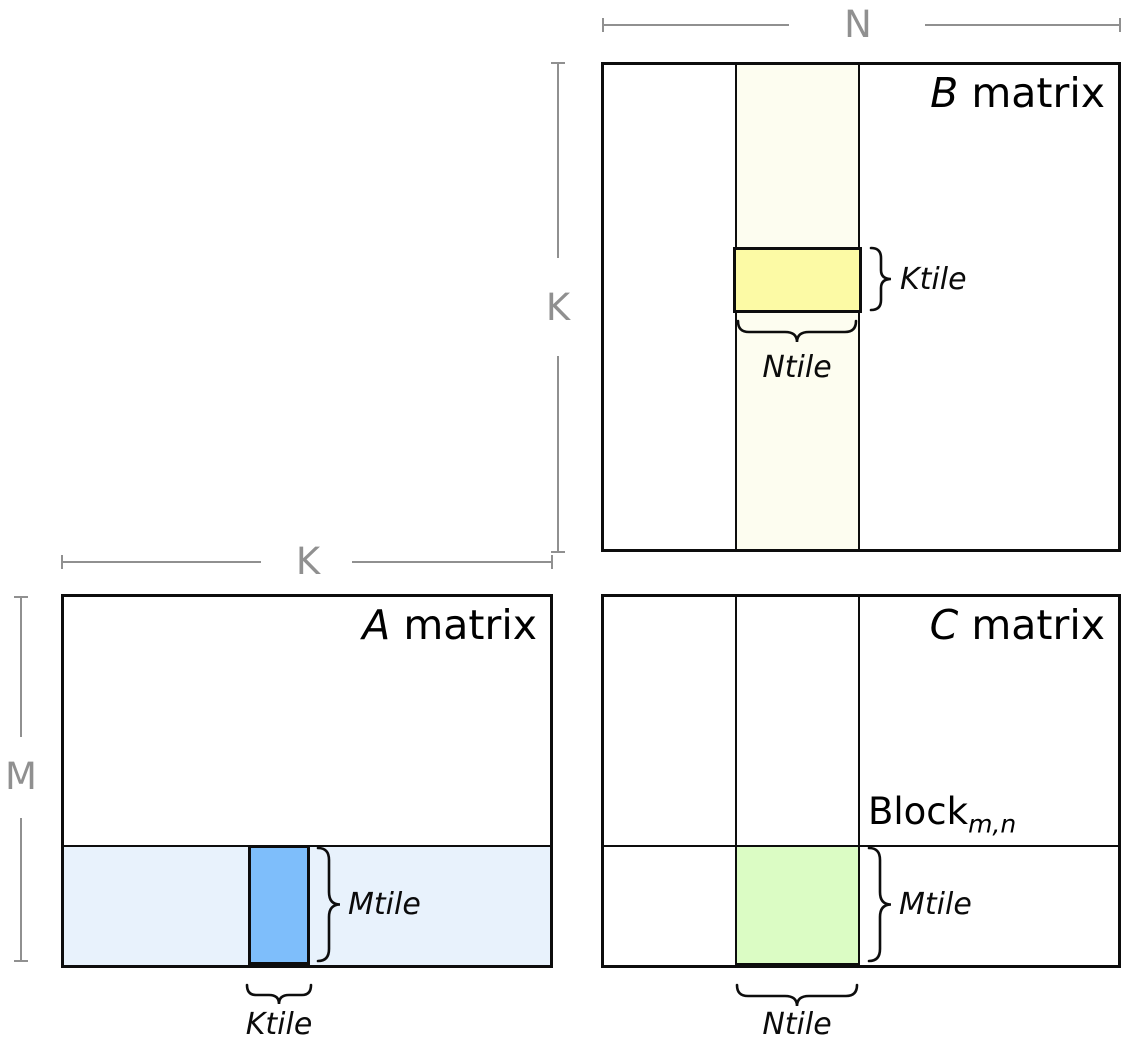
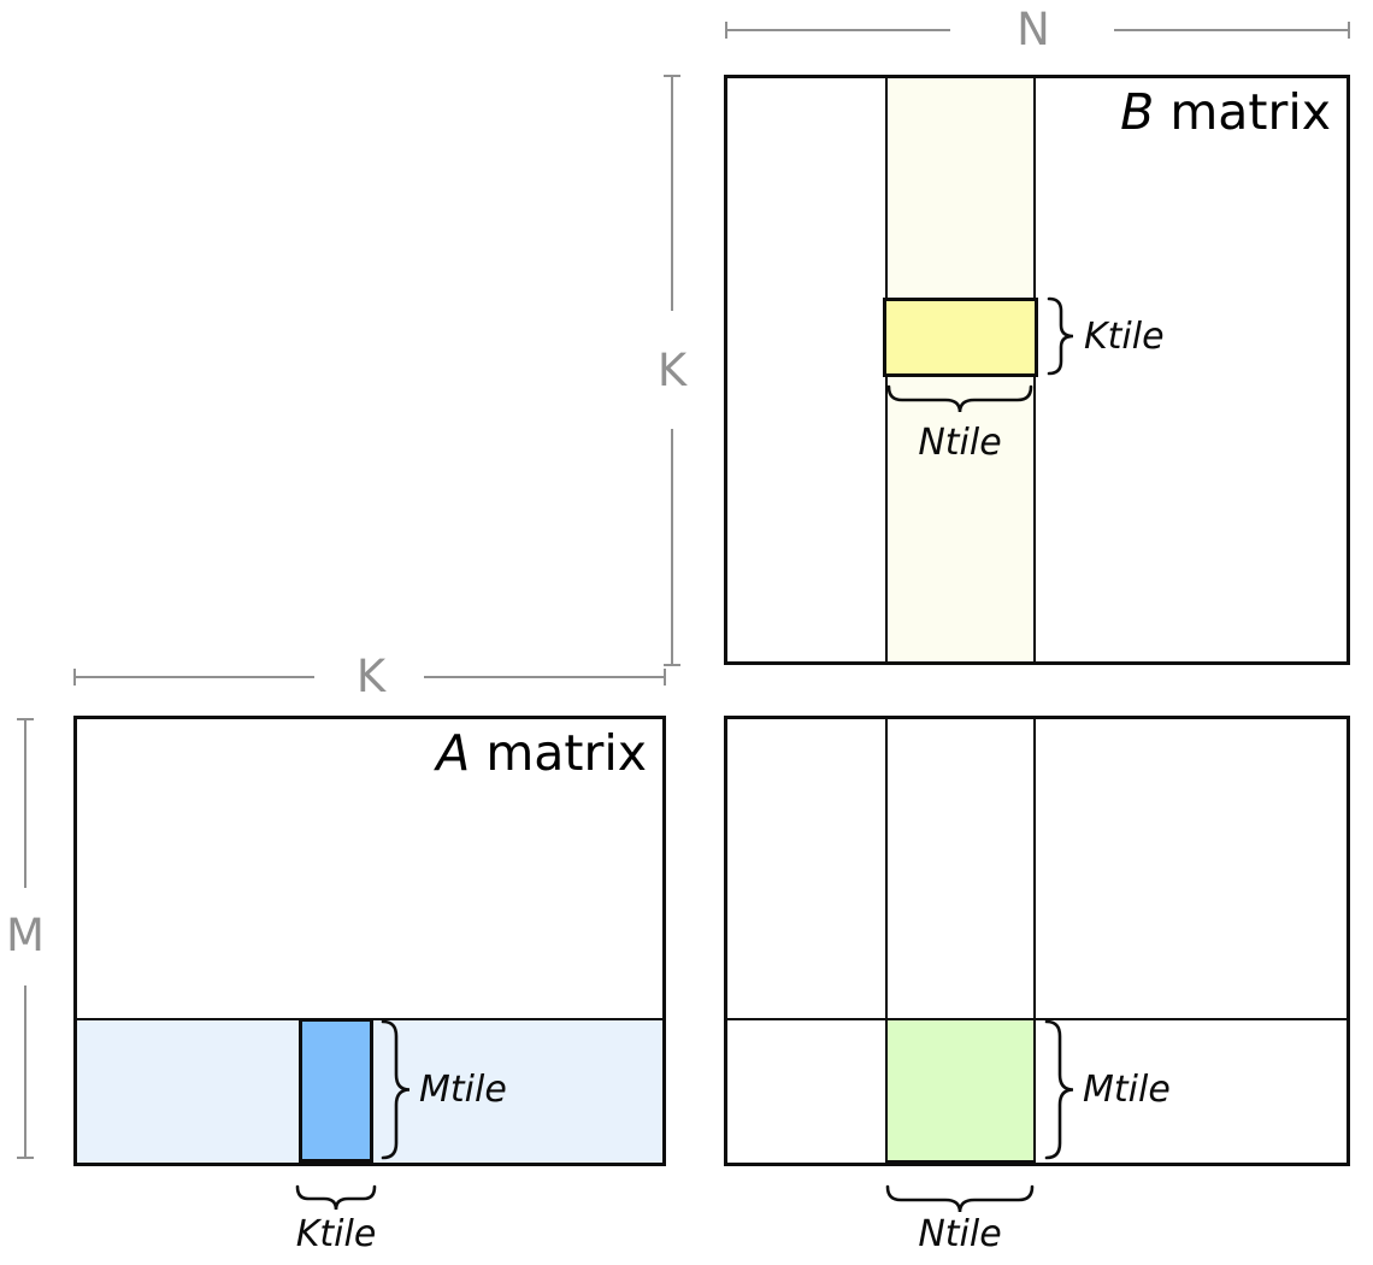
  N
  K
  K
  M
  B matrix
  Ktile
  Ntile
  A matrix
  Mtile
  Ktile
- C matrix
- Blockm,n
  Mtile
  Ntile
